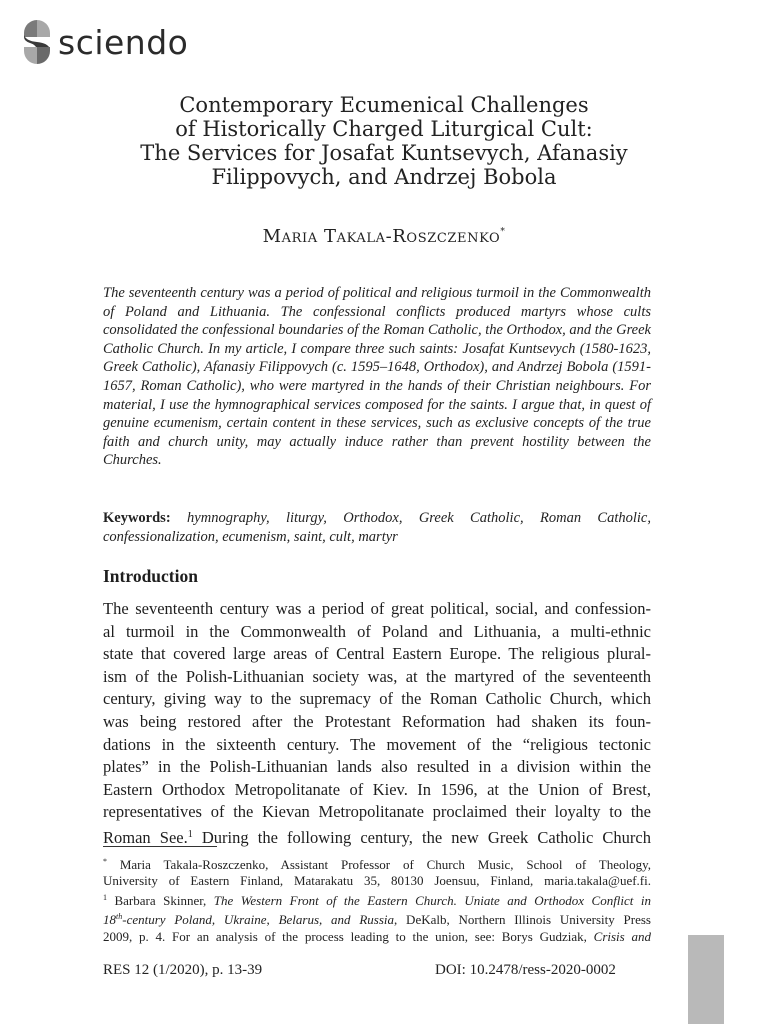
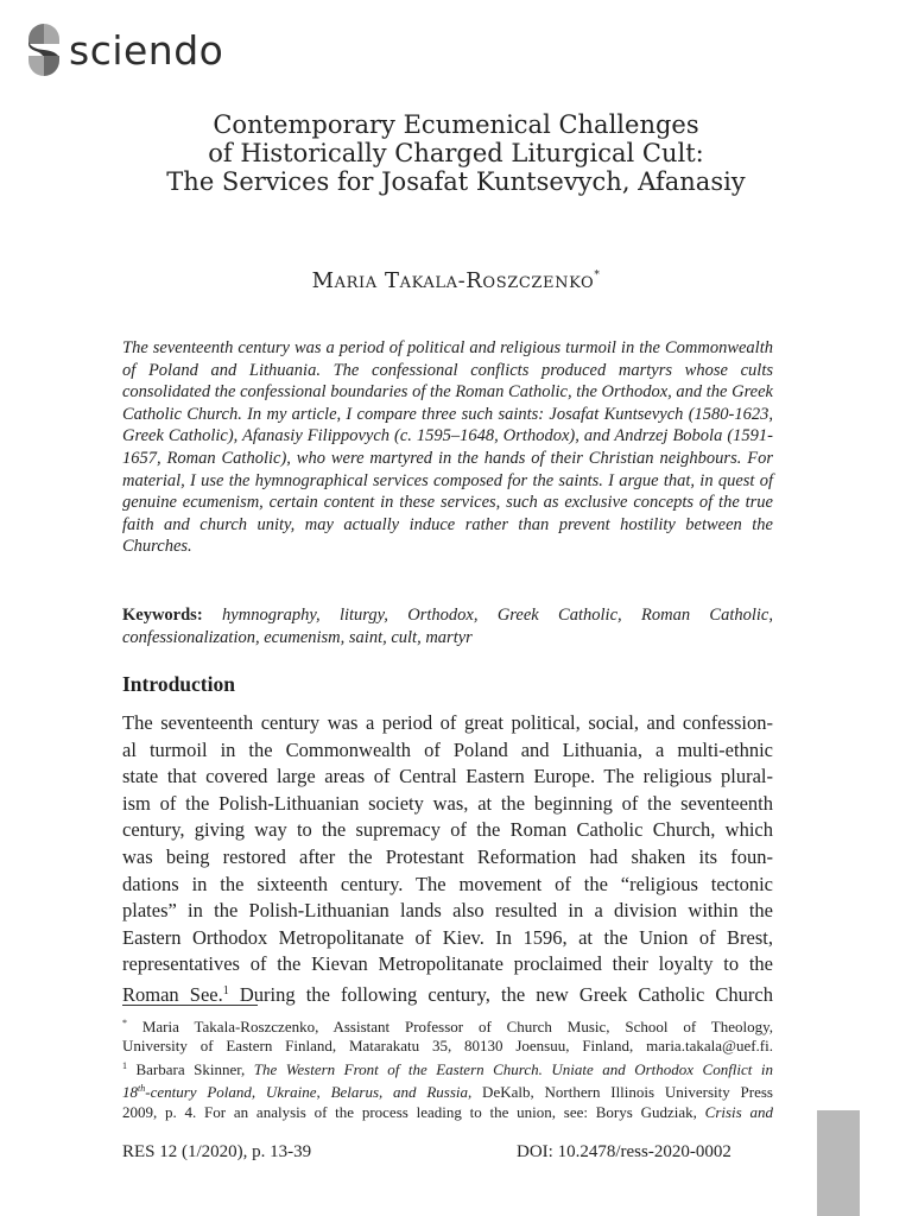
  sciendo
  Contemporary Ecumenical Challenges
  of Historically Charged Liturgical Cult:
  The Services for Josafat Kuntsevych, Afanasiy
- Filippovych, and Andrzej Bobola
  Maria Takala-Roszczenko*
  The seventeenth century was a period of political and religious turmoil in the Commonwealth of Poland and Lithuania. The confessional conflicts produced martyrs whose cults consolidated the confessional boundaries of the Roman Catholic, the Orthodox, and the Greek Catholic Church. In my article, I compare three such saints: Josafat Kuntsevych (1580-1623, Greek Catholic), Afanasiy Filippovych (c. 1595–1648, Orthodox), and Andrzej Bobola (1591-1657, Roman Catholic), who were martyred in the hands of their Christian neighbours. For material, I use the hymnographical services composed for the saints. I argue that, in quest of genuine ecumenism, certain content in these services, such as exclusive concepts of the true faith and church unity, may actually induce rather than prevent hostility between the Churches.
  Keywords: hymnography, liturgy, Orthodox, Greek Catholic, Roman Catholic, confessionalization, ecumenism, saint, cult, martyr
  Introduction
  The seventeenth century was a period of great political, social, and confession-
  al turmoil in the Commonwealth of Poland and Lithuania, a multi-ethnic
  state that covered large areas of Central Eastern Europe. The religious plural-
- ism of the Polish-Lithuanian society was, at the martyred of the seventeenth
+ ism of the Polish-Lithuanian society was, at the beginning of the seventeenth
  century, giving way to the supremacy of the Roman Catholic Church, which
  was being restored after the Protestant Reformation had shaken its foun-
  dations in the sixteenth century. The movement of the “religious tectonic
  plates” in the Polish-Lithuanian lands also resulted in a division within the
  Eastern Orthodox Metropolitanate of Kiev. In 1596, at the Union of Brest,
  representatives of the Kievan Metropolitanate proclaimed their loyalty to the
  Roman See.1 During the following century, the new Greek Catholic Church
  * Maria Takala-Roszczenko, Assistant Professor of Church Music, School of Theology,
  University of Eastern Finland, Matarakatu 35, 80130 Joensuu, Finland, maria.takala@uef.fi.
  1 Barbara Skinner, The Western Front of the Eastern Church. Uniate and Orthodox Conflict in
  18th-century Poland, Ukraine, Belarus, and Russia, DeKalb, Northern Illinois University Press
  2009, p. 4. For an analysis of the process leading to the union, see: Borys Gudziak, Crisis and
  RES 12 (1/2020), p. 13-39
  DOI: 10.2478/ress-2020-0002
